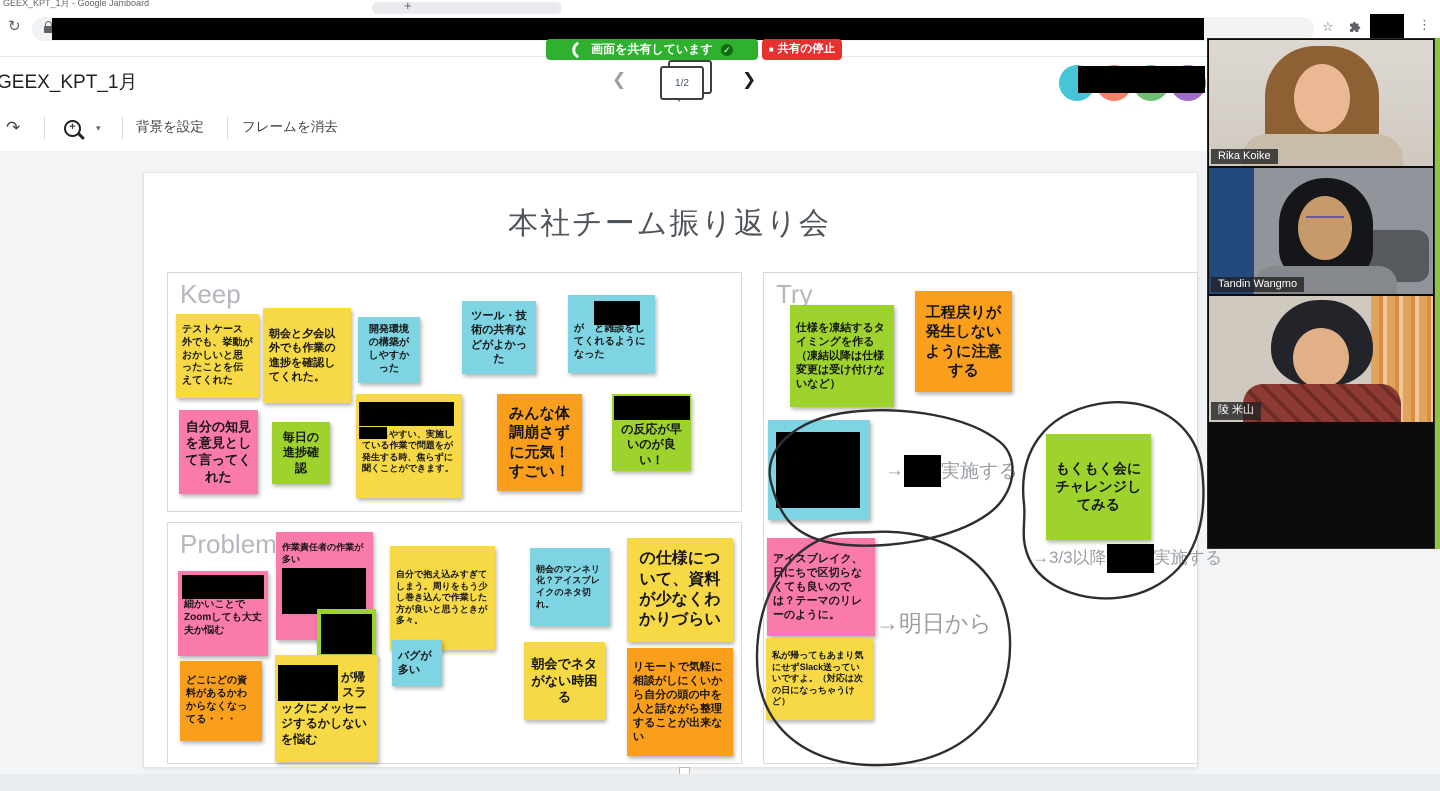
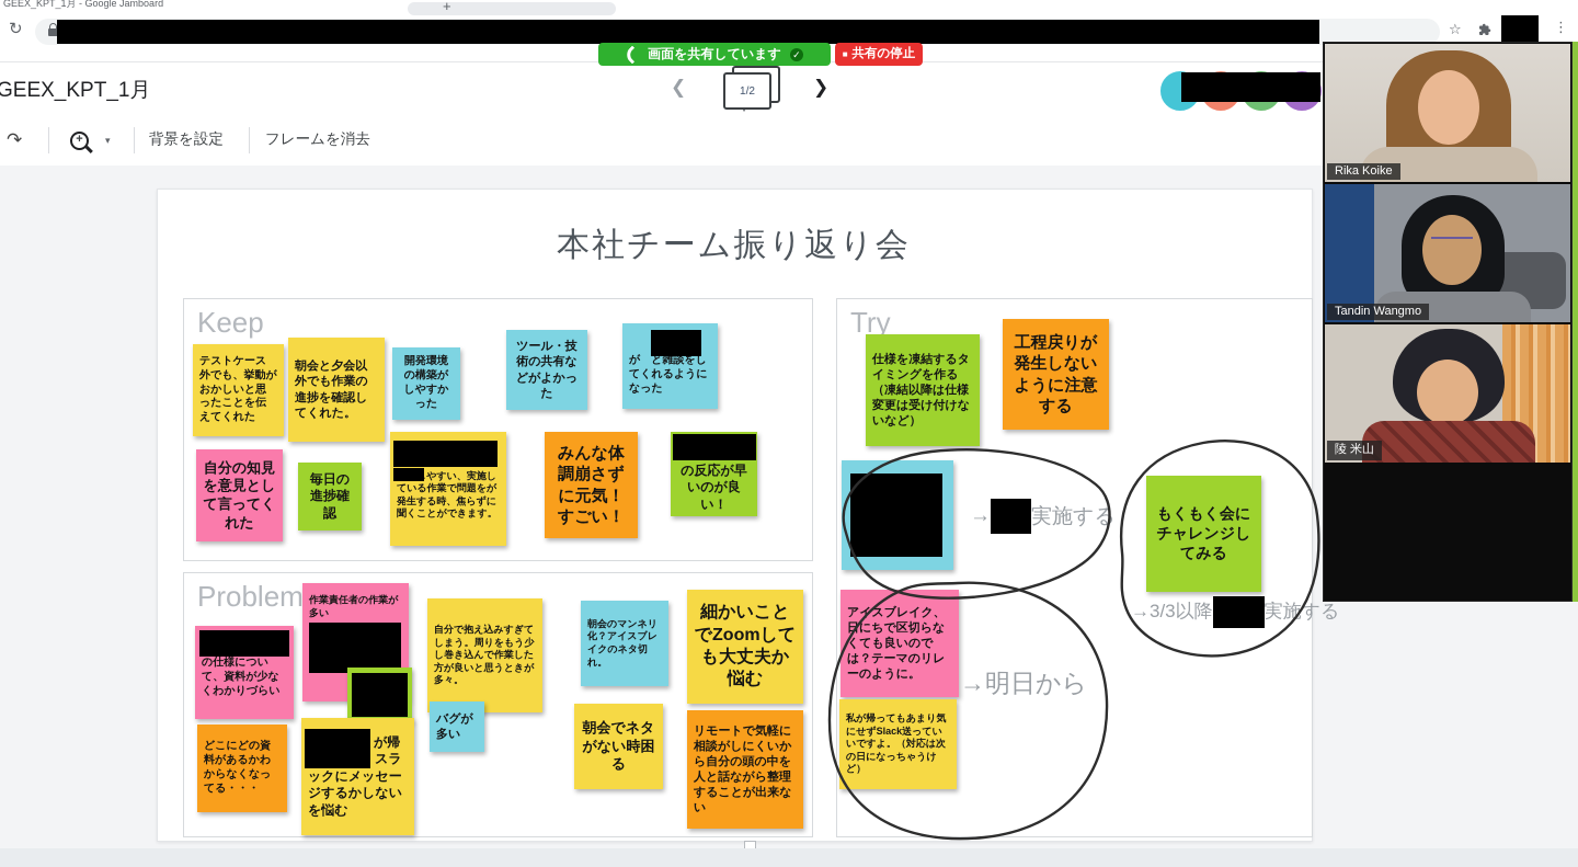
  GEEX_KPT_1月 - Google Jamboard
  +
  ↻
  ☆
  ⋮
  画面を共有しています
  ✓
  ■
  共有の停止
  GEEX_KPT_1月
  ❮
  1/2
  ❯
  ↷
  +
  ▾
  背景を設定
  フレームを消去
  本社チーム振り返り会
  Keep
  Problem
  Try
  テストケース外でも、挙動がおかしいと思ったことを伝えてくれた
  朝会と夕会以外でも作業の進捗を確認してくれた。
  開発環境の構築がしやすかった
  ツール・技術の共有などがよかった
  が と雑談をしてくれるようになった
  自分の知見を意見として言ってくれた
  毎日の進捗確認
  やすい、実施している作業で問題をが発生する時、焦らずに聞くことができます。
  みんな体調崩さずに元気！すごい！
  の反応が早いのが良い！
- 細かいことでZoomしても大丈夫か悩む
+ の仕様について、資料が少なくわかりづらい
  作業責任者の作業が多い
  どこにどの資料があるかわからなくなってる・・・
  が帰スラックにメッセージするかしないを悩む
  自分で抱え込みすぎてしまう。周りをもう少し巻き込んで作業した方が良いと思うときが多々。
  バグが多い
  朝会のマンネリ化？アイスブレイクのネタ切れ。
  朝会でネタがない時困る
- の仕様について、資料が少なくわかりづらい
+ 細かいことでZoomしても大丈夫か悩む
  リモートで気軽に相談がしにくいから自分の頭の中を人と話ながら整理することが出来ない
  仕様を凍結するタイミングを作る（凍結以降は仕様変更は受け付けないなど）
  工程戻りが発生しないように注意する
  もくもく会にチャレンジしてみる
  アイスブレイク、日にちで区切らなくても良いのでは？テーマのリレーのように。
  私が帰ってもあまり気にせずSlack送っていいですよ。（対応は次の日になっちゃうけど）
  →
  実施する
  →3/3以降
  実施する
  →明日から
  Rika Koike
  Tandin Wangmo
  陵 米山
